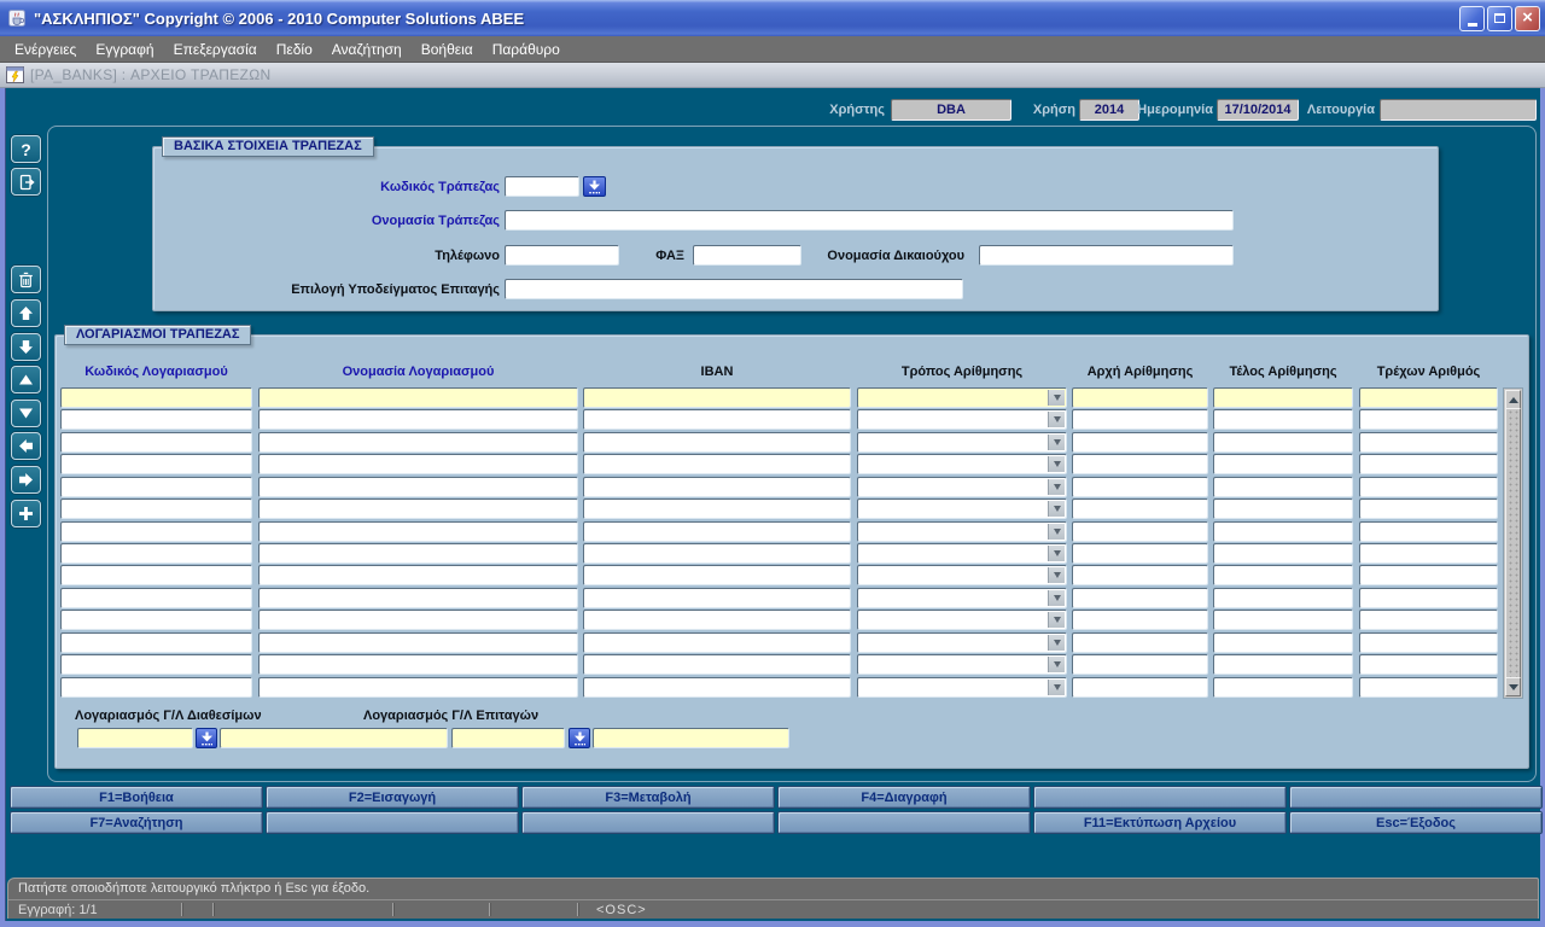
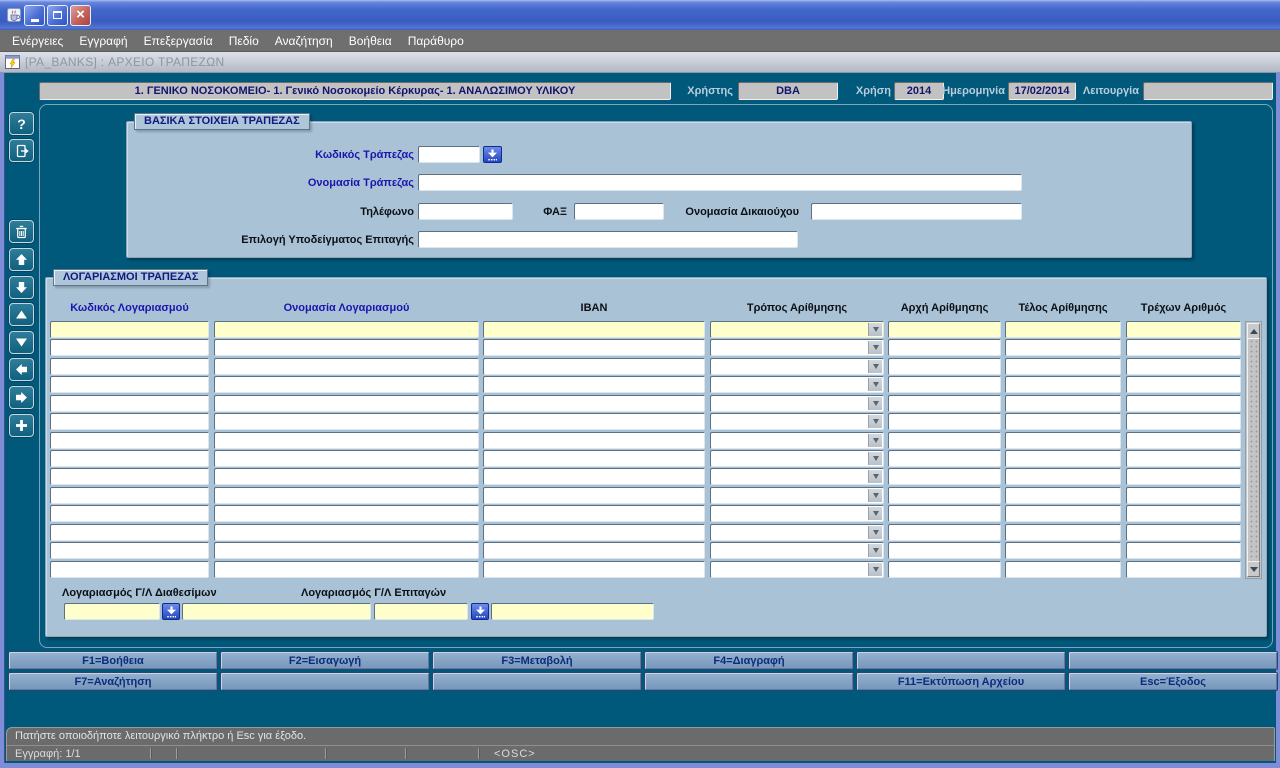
- "ΑΣΚΛΗΠΙΟΣ" Copyright © 2006 - 2010 Computer Solutions ABEE
  ×
  Ενέργειες
  Εγγραφή
  Επεξεργασία
  Πεδίο
  Αναζήτηση
  Βοήθεια
  Παράθυρο
  [PA_BANKS] : ΑΡΧΕΙΟ ΤΡΑΠΕΖΩΝ
+ 1. ΓΕΝΙΚΟ ΝΟΣΟΚΟΜΕΙΟ- 1. Γενικό Νοσοκομείο Κέρκυρας- 1. ΑΝΑΛΩΣΙΜΟΥ ΥΛΙΚΟΥ
  Χρήστης
  DBA
  Χρήση
  2014
  Ημερομηνία
- 17/10/2014
+ 17/02/2014
  Λειτουργία
  ?
  ΒΑΣΙΚΑ ΣΤΟΙΧΕΙΑ ΤΡΑΠΕΖΑΣ
  Κωδικός Τράπεζας
  Ονομασία Τράπεζας
  Τηλέφωνο
  ΦΑΞ
  Ονομασία Δικαιούχου
  Επιλογή Υποδείγματος Επιταγής
  ΛΟΓΑΡΙΑΣΜΟΙ ΤΡΑΠΕΖΑΣ
  Κωδικός Λογαριασμού
  Ονομασία Λογαριασμού
  IBAN
  Τρόπος Αρίθμησης
  Αρχή Αρίθμησης
  Τέλος Αρίθμησης
  Τρέχων Αριθμός
  Λογαριασμός Γ/Λ Διαθεσίμων
  Λογαριασμός Γ/Λ Επιταγών
  F1=Βοήθεια
  F2=Εισαγωγή
  F3=Μεταβολή
  F4=Διαγραφή
  F7=Αναζήτηση
  F11=Εκτύπωση Αρχείου
  Esc=Έξοδος
  Πατήστε οποιοδήποτε λειτουργικό πλήκτρο ή Esc για έξοδο.
  Εγγραφή: 1/1
  <OSC>
